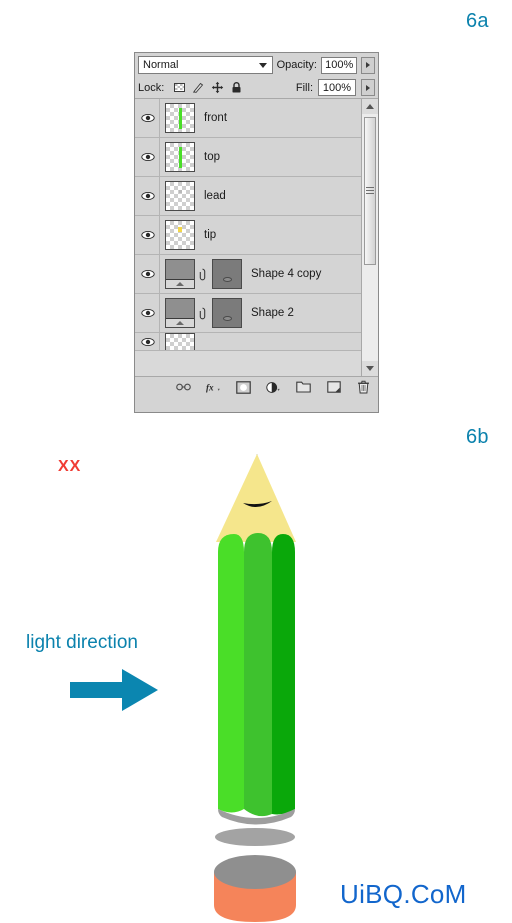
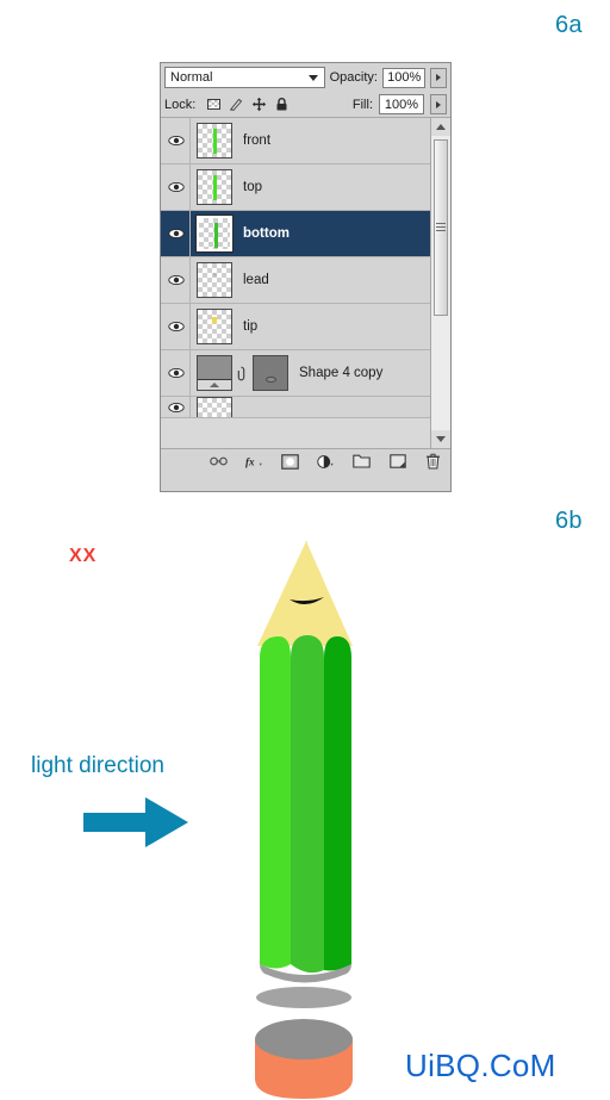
  6a
  6b
  Normal
  Opacity:
  100%
  Lock:
  Fill:
  100%
  front
  top
+ bottom
  lead
  tip
  Shape 4 copy
- Shape 2
  fx
  XX
  light direction
  UiBQ.CoM
